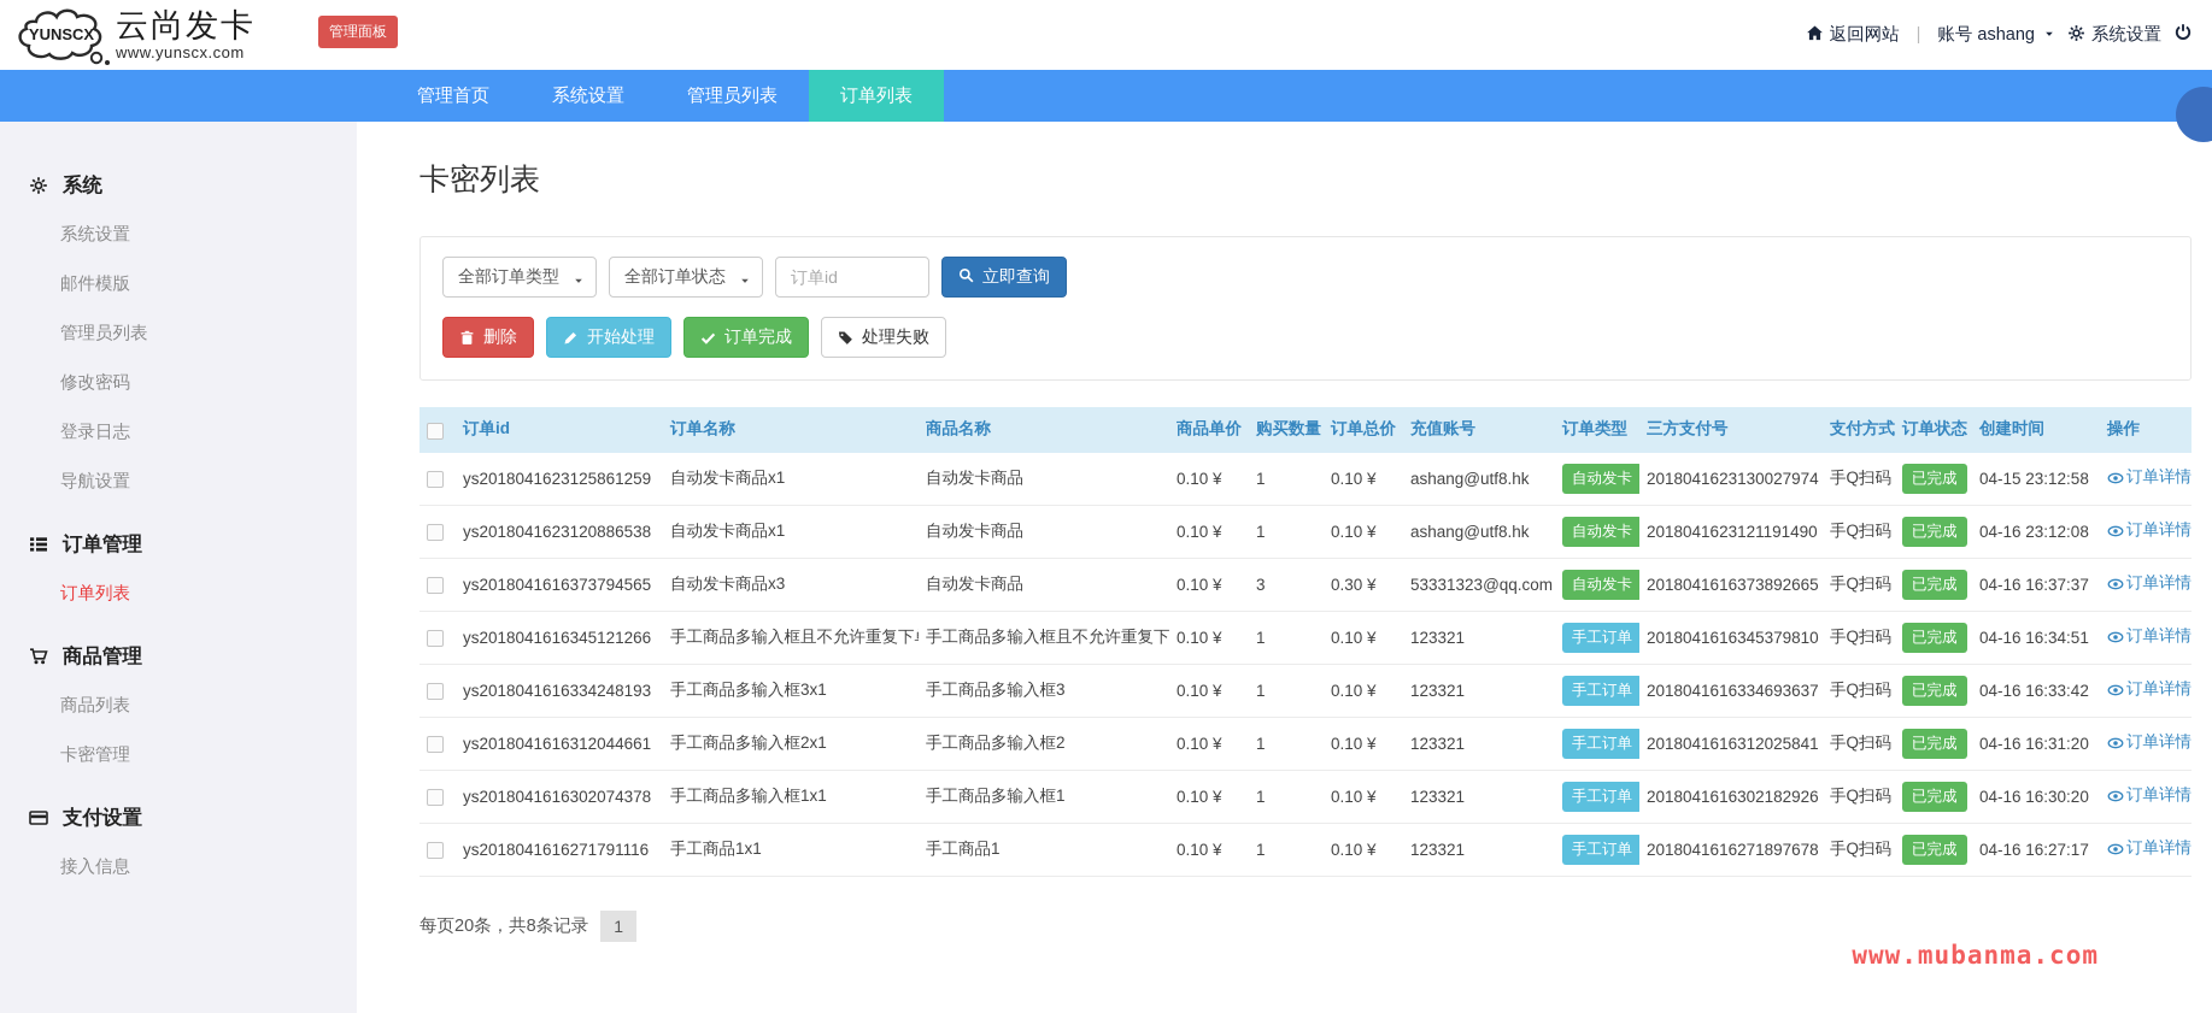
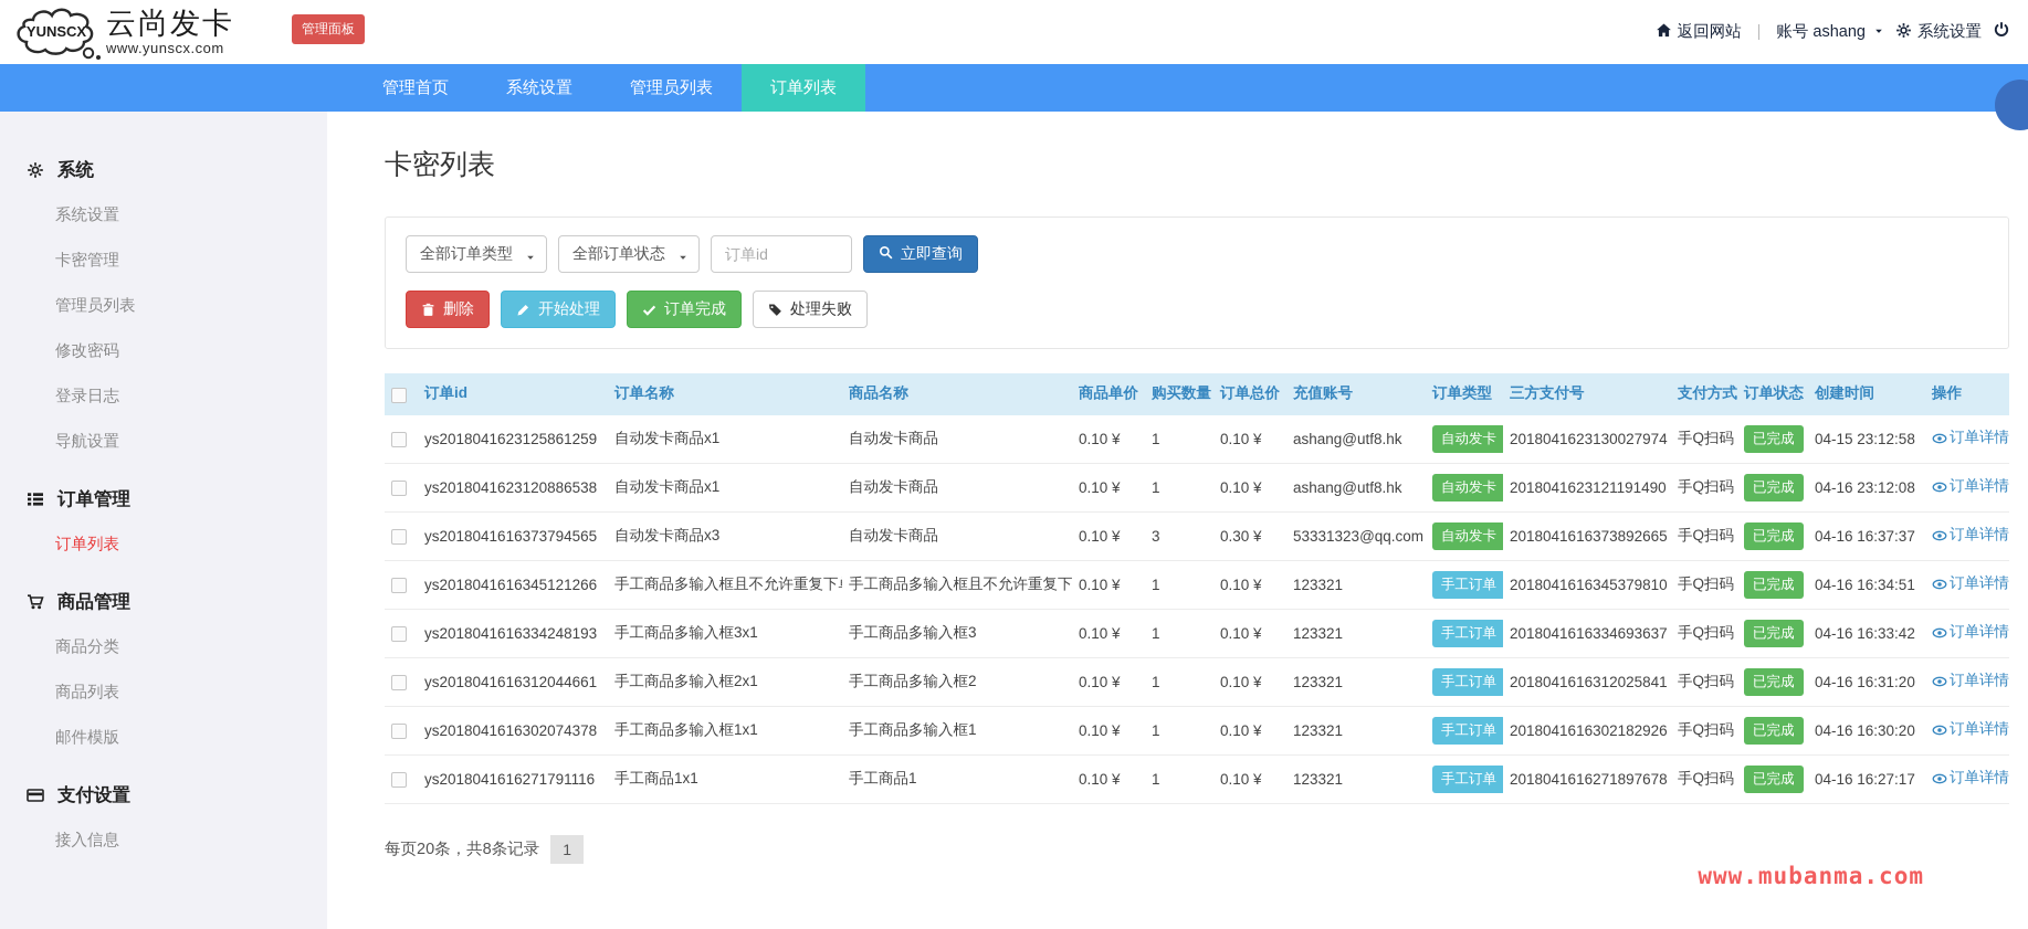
  YUNSCX
  云尚发卡
  www.yunscx.com
  管理面板
  返回网站
  |
  账号 ashang
  系统设置
  管理首页
  系统设置
  管理员列表
  订单列表
  系统
  系统设置
- 邮件模版
+ 卡密管理
  管理员列表
  修改密码
  登录日志
  导航设置
  订单管理
  订单列表
  商品管理
+ 商品分类
  商品列表
- 卡密管理
+ 邮件模版
  支付设置
  接入信息
  卡密列表
  全部订单类型
  全部订单状态
  订单id
  立即查询
  删除
  开始处理
  订单完成
  处理失败
  	订单id	订单名称	商品名称	商品单价	购买数量	订单总价	充值账号	订单类型	三方支付号	支付方式	订单状态	创建时间	操作
  	ys2018041623125861259	自动发卡商品x1	自动发卡商品	0.10 ¥	1	0.10 ¥	ashang@utf8.hk	自动发卡	2018041623130027974	手Q扫码	已完成	04-15 23:12:58	订单详情
  	ys2018041623120886538	自动发卡商品x1	自动发卡商品	0.10 ¥	1	0.10 ¥	ashang@utf8.hk	自动发卡	2018041623121191490	手Q扫码	已完成	04-16 23:12:08	订单详情
  	ys2018041616373794565	自动发卡商品x3	自动发卡商品	0.10 ¥	3	0.30 ¥	53331323@qq.com	自动发卡	2018041616373892665	手Q扫码	已完成	04-16 16:37:37	订单详情
  	ys2018041616345121266	手工商品多输入框且不允许重复下	手工商品多输入框且不允许重复下	0.10 ¥	1	0.10 ¥	123321	手工订单	2018041616345379810	手Q扫码	已完成	04-16 16:34:51	订单详情
  	ys2018041616334248193	手工商品多输入框3x1	手工商品多输入框3	0.10 ¥	1	0.10 ¥	123321	手工订单	2018041616334693637	手Q扫码	已完成	04-16 16:33:42	订单详情
  	ys2018041616312044661	手工商品多输入框2x1	手工商品多输入框2	0.10 ¥	1	0.10 ¥	123321	手工订单	2018041616312025841	手Q扫码	已完成	04-16 16:31:20	订单详情
  	ys2018041616302074378	手工商品多输入框1x1	手工商品多输入框1	0.10 ¥	1	0.10 ¥	123321	手工订单	2018041616302182926	手Q扫码	已完成	04-16 16:30:20	订单详情
  	ys2018041616271791116	手工商品1x1	手工商品1	0.10 ¥	1	0.10 ¥	123321	手工订单	2018041616271897678	手Q扫码	已完成	04-16 16:27:17	订单详情
  每页20条，共8条记录
  1
  www.mubanma.com
